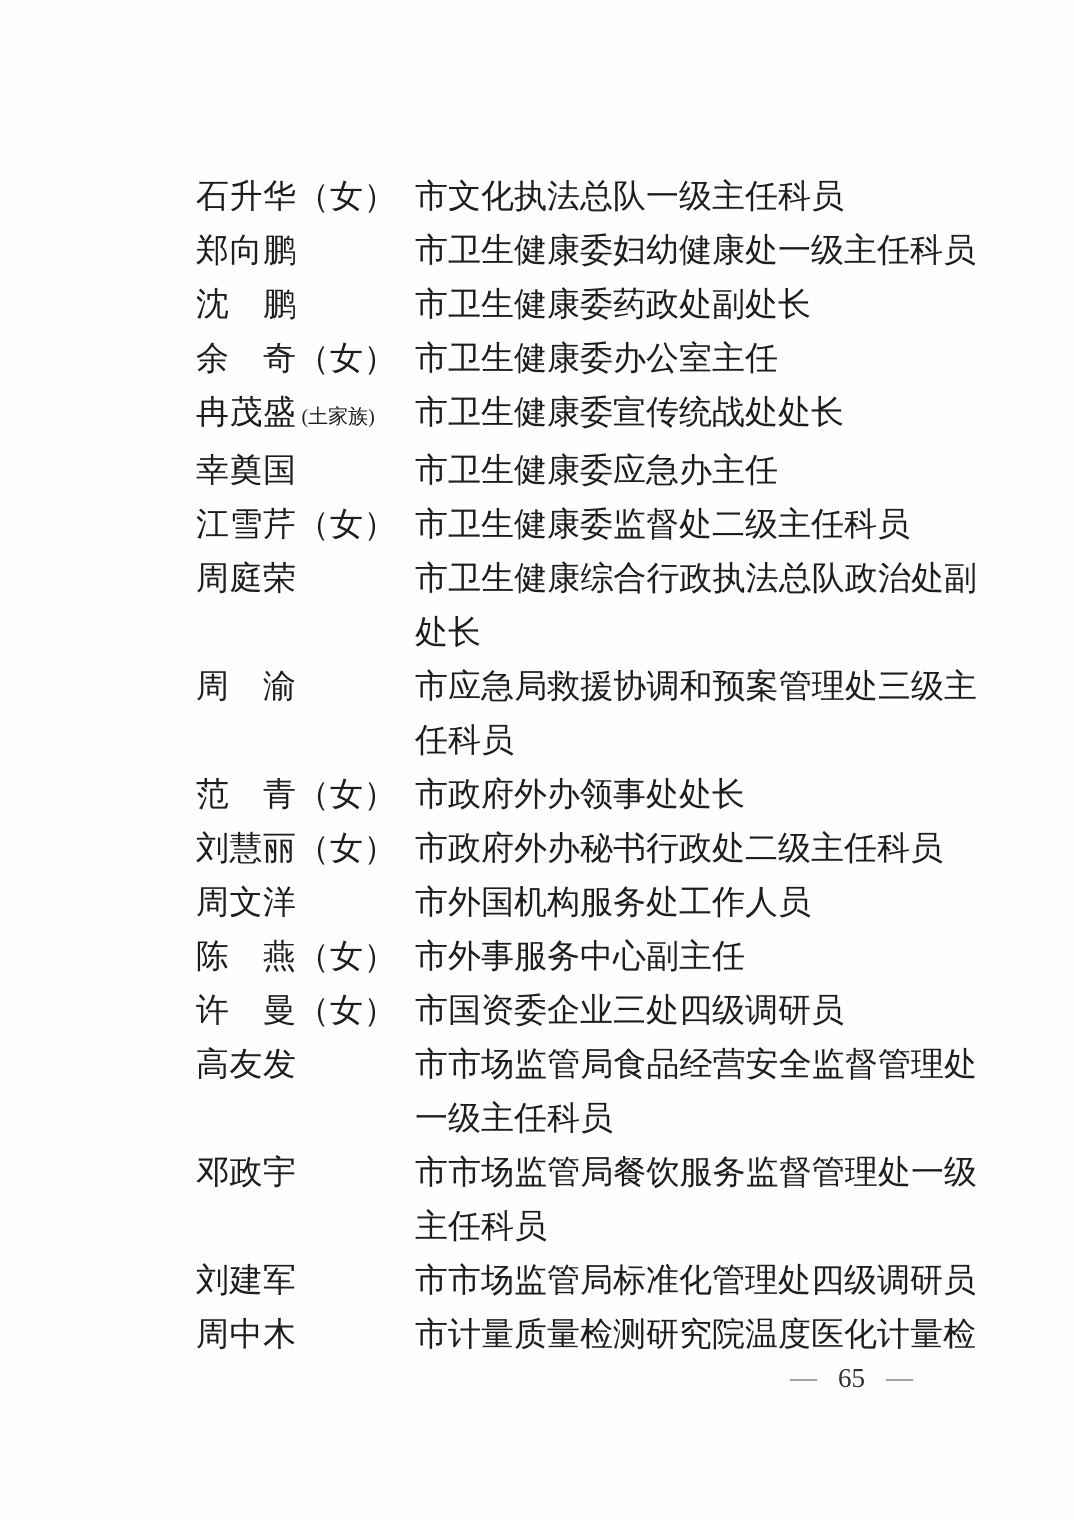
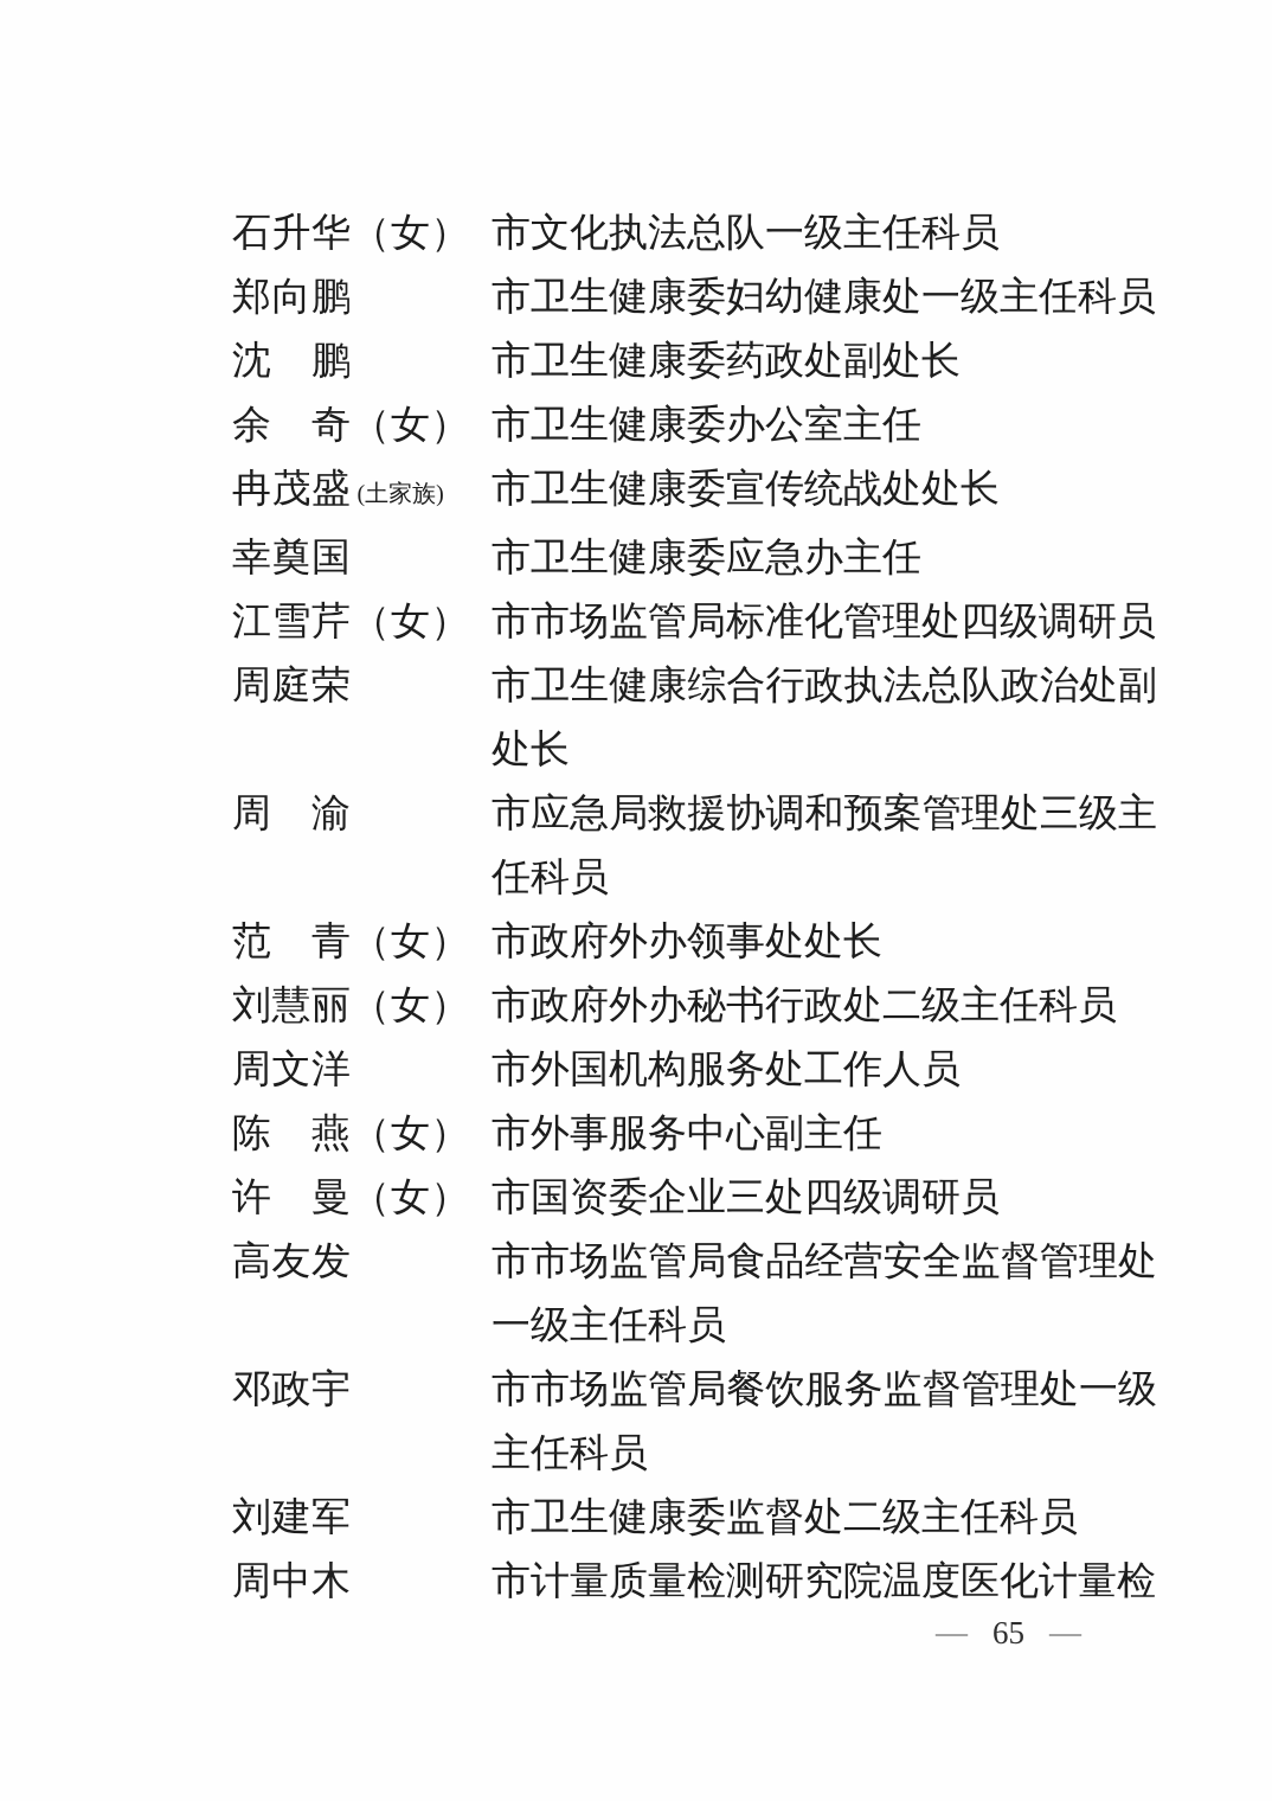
  石升华（女）
  市文化执法总队一级主任科员
  郑向鹏
  市卫生健康委妇幼健康处一级主任科员
  沈 鹏
  市卫生健康委药政处副处长
  余 奇（女）
  市卫生健康委办公室主任
  冉茂盛 (土家族)
  市卫生健康委宣传统战处处长
  幸奠国
  市卫生健康委应急办主任
  江雪芹（女）
- 市卫生健康委监督处二级主任科员
+ 市市场监管局标准化管理处四级调研员
  周庭荣
  市卫生健康综合行政执法总队政治处副
  处长
  周 渝
  市应急局救援协调和预案管理处三级主
  任科员
  范 青（女）
  市政府外办领事处处长
  刘慧丽（女）
  市政府外办秘书行政处二级主任科员
  周文洋
  市外国机构服务处工作人员
  陈 燕（女）
  市外事服务中心副主任
  许 曼（女）
  市国资委企业三处四级调研员
  高友发
  市市场监管局食品经营安全监督管理处
  一级主任科员
  邓政宇
  市市场监管局餐饮服务监督管理处一级
  主任科员
  刘建军
- 市市场监管局标准化管理处四级调研员
+ 市卫生健康委监督处二级主任科员
  周中木
  市计量质量检测研究院温度医化计量检
  —
  65
  —
